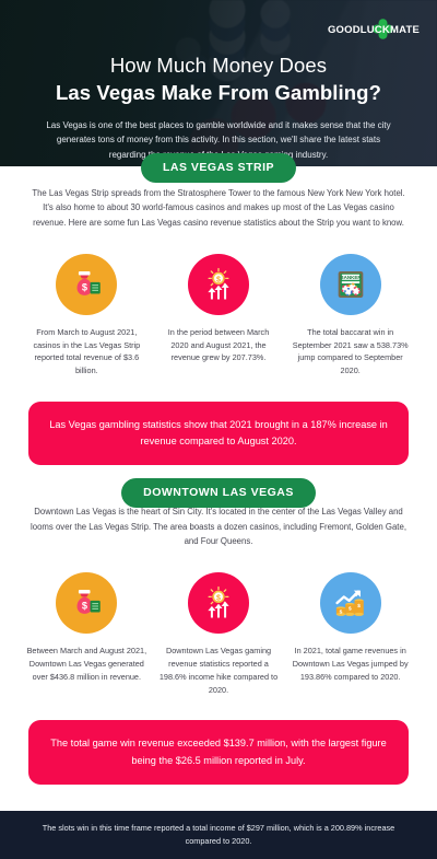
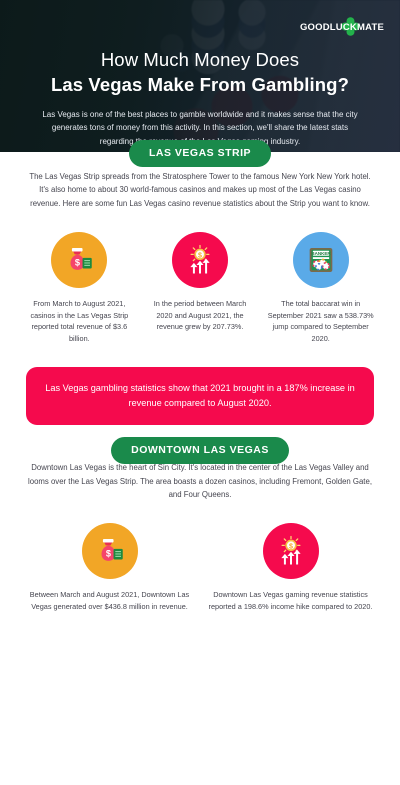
  GOODLUCKMATE
  How Much Money Does
  Las Vegas Make From Gambling?
  Las Vegas is one of the best places to gamble worldwide and it makes sense that the city generates tons of money from this activity. In this section, we'll share the latest stats regardingg industry.
  LAS VEGAS STRIP
  The Las Vegas Strip spreads from the Stratosphere Tower to the famous New York New York hotel. It's also home to about 30 world-famous casinos and makes up most of the Las Vegas casino revenue. Here are some fun Las Vegas casino revenue statistics about the Strip you want to know.
  $
  From March to August 2021, casinos in the Las Vegas Strip reported total revenue of $3.6 billion.
  $
  In the period between March 2020 and August 2021, the revenue grew by 207.73%.
  The total baccarat win in September 2021 saw a 538.73% jump compared to September 2020.
  Las Vegas gambling statistics show that 2021 brought in a 187% increase in revenue compared to August 2020.
  DOWNTOWN LAS VEGAS
  Downtown Las Vegas is the heart of Sin City. It's located in the center of the Las Vegas Valley and looms over the Las Vegas Strip. The area boasts a dozen casinos, including Fremont, Golden Gate, and Four Queens.
  $
  Between March and August 2021, Downtown Las Vegas generated over $436.8 million in revenue.
  $
  Downtown Las Vegas gaming revenue statistics reported a 198.6% income hike compared to 2020.
- In 2021, total game revenues in Downtown Las Vegas jumped by 193.86% compared to 2020.
- The total game win revenue exceeded $139.7 million, with the largest figure being the $26.5 million reported in July.
- The slots win in this time frame reported a total income of $297 million, which is a 200.89% increase compared to 2020.
